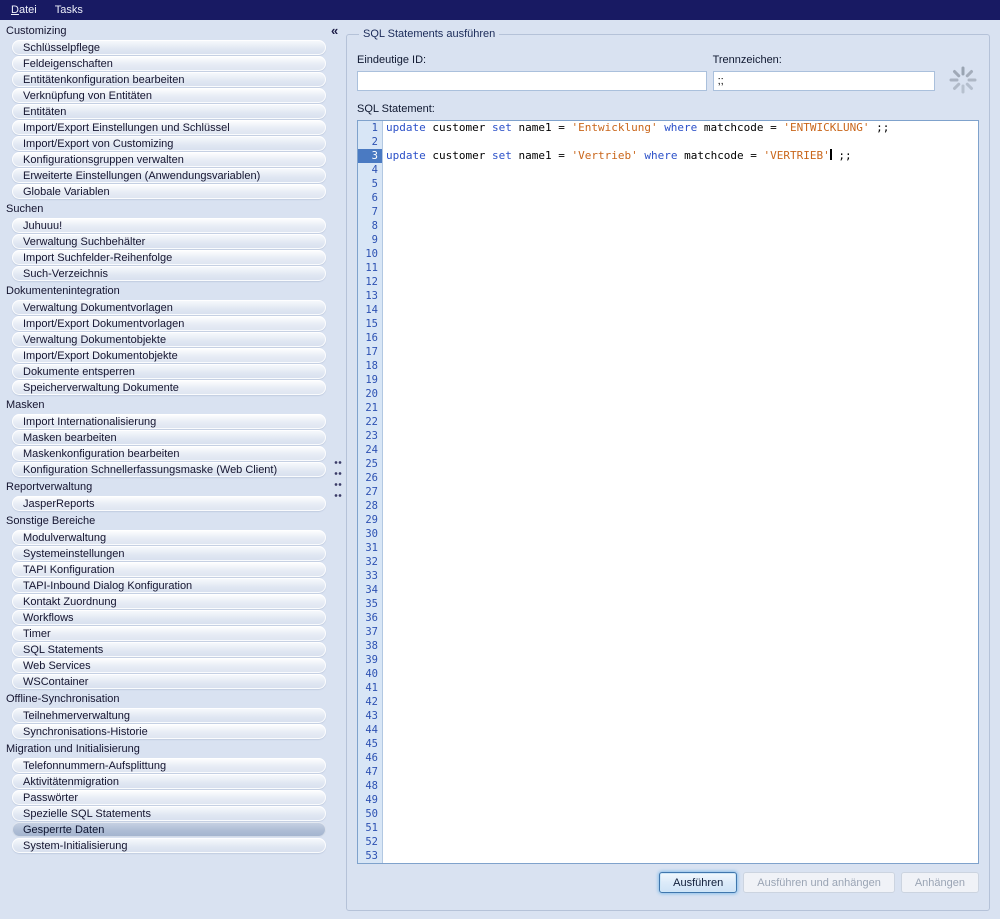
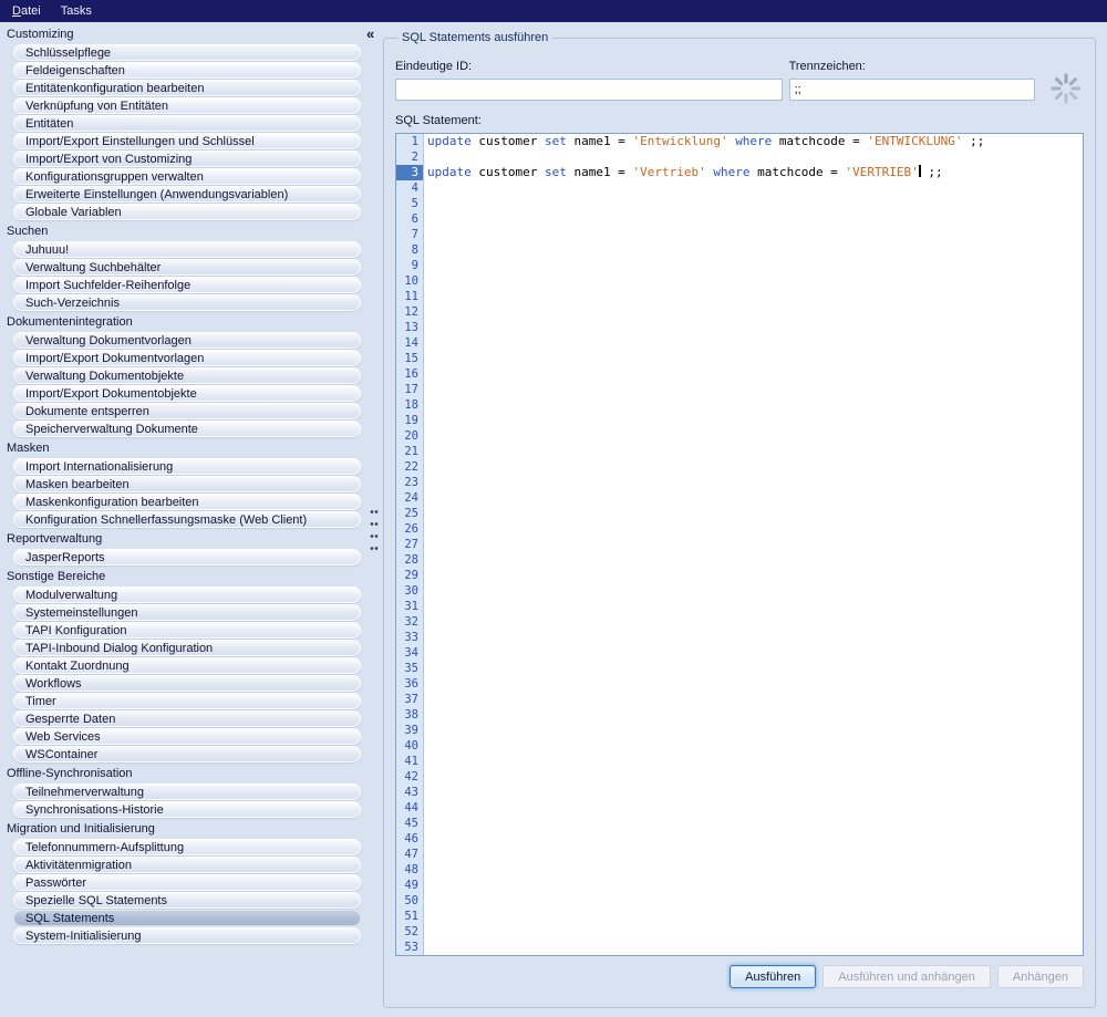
  Datei
  Tasks
  Customizing
  Schlüsselpflege
  Feldeigenschaften
  Entitätenkonfiguration bearbeiten
  Verknüpfung von Entitäten
  Entitäten
  Import/Export Einstellungen und Schlüssel
  Import/Export von Customizing
  Konfigurationsgruppen verwalten
  Erweiterte Einstellungen (Anwendungsvariablen)
  Globale Variablen
  Suchen
  Juhuuu!
  Verwaltung Suchbehälter
  Import Suchfelder-Reihenfolge
  Such-Verzeichnis
  Dokumentenintegration
  Verwaltung Dokumentvorlagen
  Import/Export Dokumentvorlagen
  Verwaltung Dokumentobjekte
  Import/Export Dokumentobjekte
  Dokumente entsperren
  Speicherverwaltung Dokumente
  Masken
  Import Internationalisierung
  Masken bearbeiten
  Maskenkonfiguration bearbeiten
  Konfiguration Schnellerfassungsmaske (Web Client)
  Reportverwaltung
  JasperReports
  Sonstige Bereiche
  Modulverwaltung
  Systemeinstellungen
  TAPI Konfiguration
  TAPI-Inbound Dialog Konfiguration
  Kontakt Zuordnung
  Workflows
  Timer
- SQL Statements
+ Gesperrte Daten
  Web Services
  WSContainer
  Offline-Synchronisation
  Teilnehmerverwaltung
  Synchronisations-Historie
  Migration und Initialisierung
  Telefonnummern-Aufsplittung
  Aktivitätenmigration
  Passwörter
  Spezielle SQL Statements
- Gesperrte Daten
+ SQL Statements
  System-Initialisierung
  «
  SQL Statements ausführen
  Eindeutige ID:
  Trennzeichen:
  ;;
  SQL Statement:
  1
  2
  3
  4
  5
  6
  7
  8
  9
  10
  11
  12
  13
  14
  15
  16
  17
  18
  19
  20
  21
  22
  23
  24
  25
  26
  27
  28
  29
  30
  31
  32
  33
  34
  35
  36
  37
  38
  39
  40
  41
  42
  43
  44
  45
  46
  47
  48
  49
  50
  51
  52
  53
  update customer set name1 = 'Entwicklung' where matchcode = 'ENTWICKLUNG' ;;
  update customer set name1 = 'Vertrieb' where matchcode = 'VERTRIEB' ;;
  Ausführen
  Ausführen und anhängen
  Anhängen
